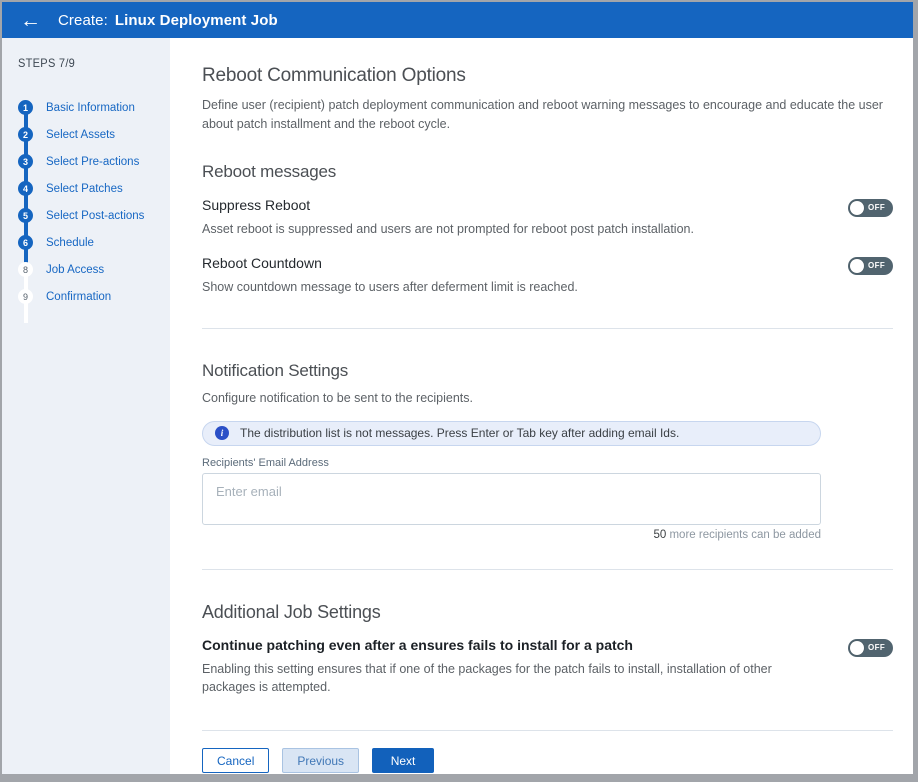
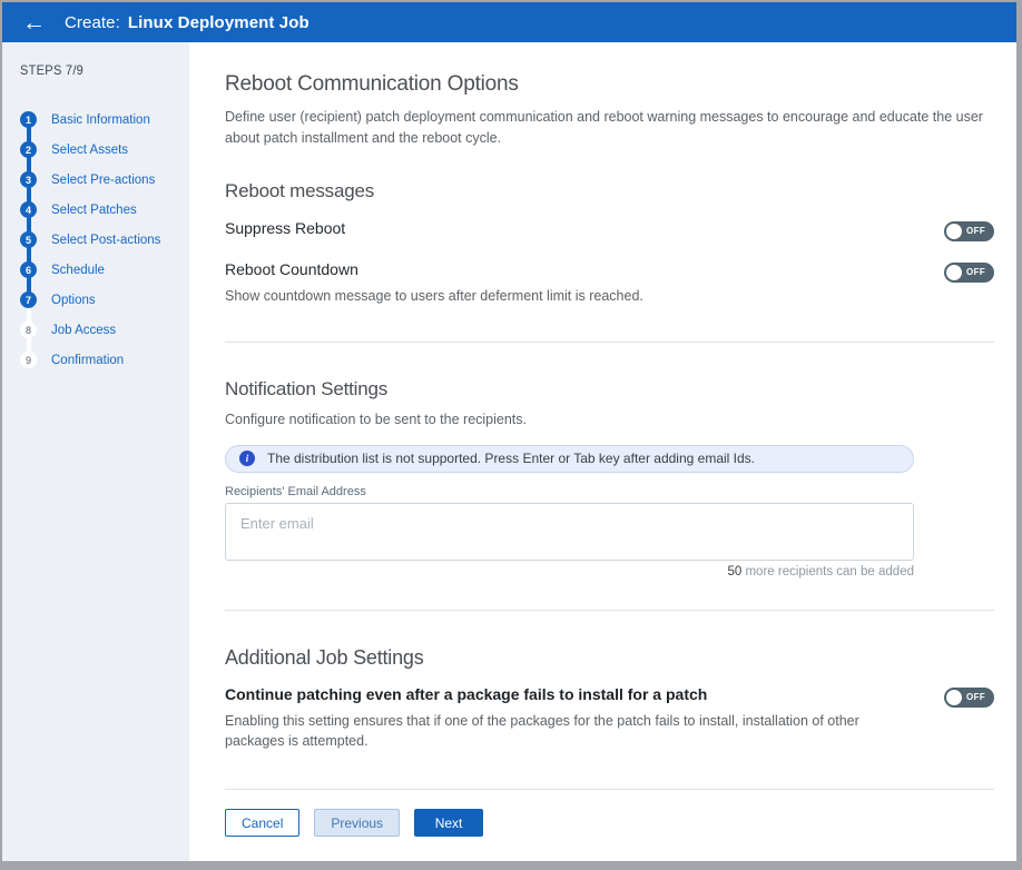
  ←
  Create: Linux Deployment Job
  STEPS 7/9
  1
  Basic Information
  2
  Select Assets
  3
  Select Pre-actions
  4
  Select Patches
  5
  Select Post-actions
  6
  Schedule
+ 7
+ Options
  8
  Job Access
  9
  Confirmation
  Reboot Communication Options
  Define user (recipient) patch deployment communication and reboot warning messages to encourage and educate the user about patch installment and the reboot cycle.
  Reboot messages
  Suppress Reboot
  OFF
- Asset reboot is suppressed and users are not prompted for reboot post patch installation.
  Reboot Countdown
  OFF
  Show countdown message to users after deferment limit is reached.
  Notification Settings
  Configure notification to be sent to the recipients.
  i
- The distribution list is not messages. Press Enter or Tab key after adding email Ids.
+ The distribution list is not supported. Press Enter or Tab key after adding email Ids.
  Recipients' Email Address
  Enter email
  50 more recipients can be added
  Additional Job Settings
- Continue patching even after a ensures fails to install for a patch
+ Continue patching even after a package fails to install for a patch
  OFF
  Enabling this setting ensures that if one of the packages for the patch fails to install, installation of other packages is attempted.
  Cancel
  Previous
  Next
